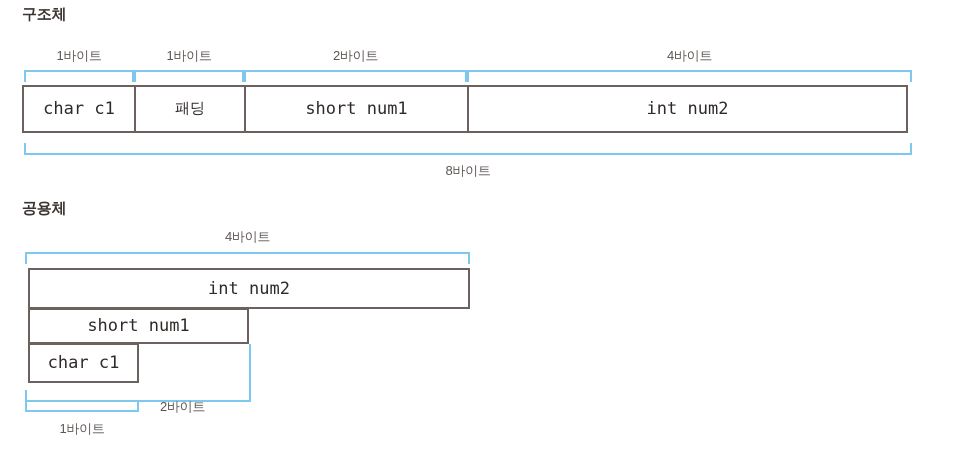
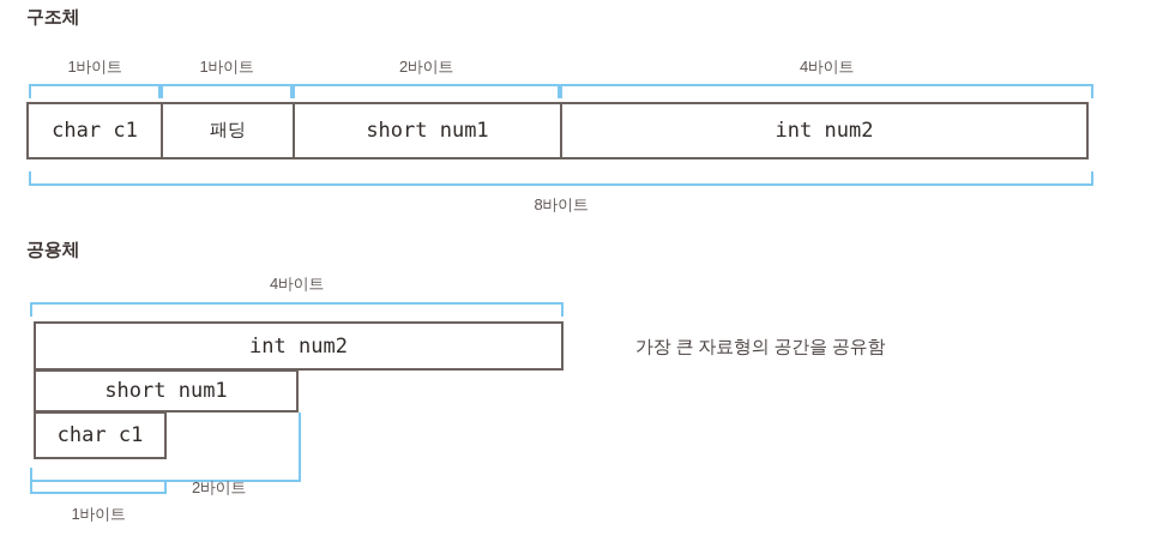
  구조체
  1바이트
  1바이트
  2바이트
  4바이트
  char c1
  패딩
  short num1
  int num2
  8바이트
  공용체
  4바이트
  int num2
  short num1
  char c1
  2바이트
  1바이트
+ 가장 큰 자료형의 공간을 공유함
